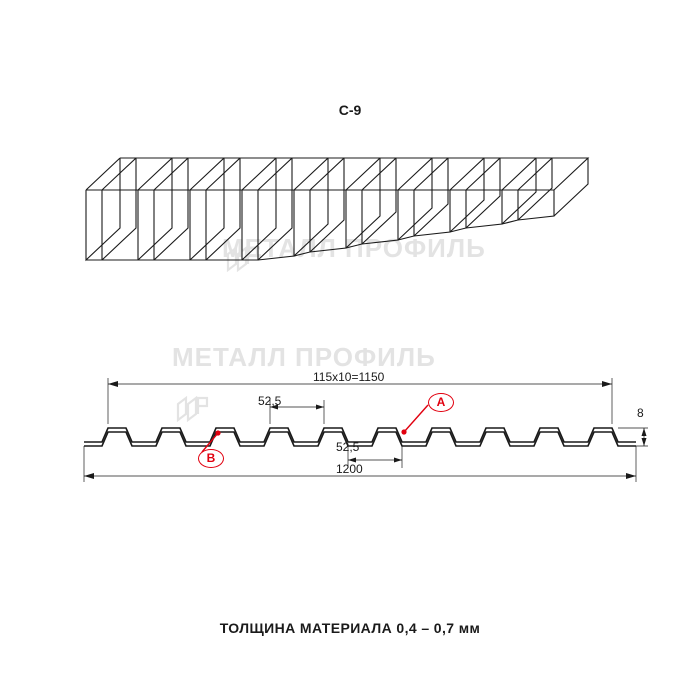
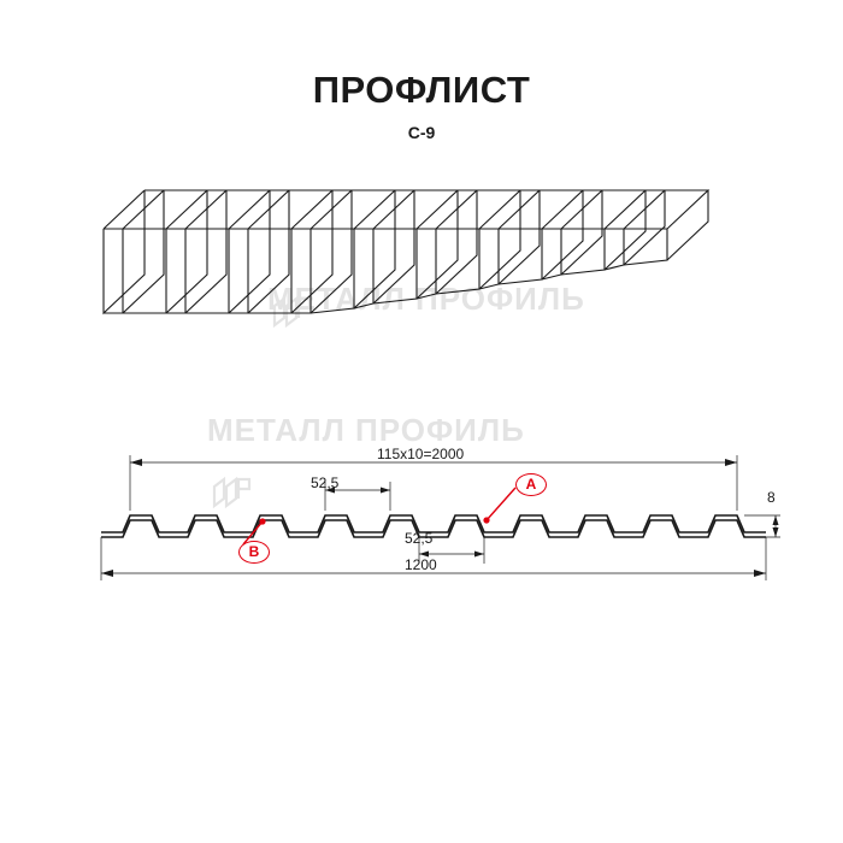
+ ПРОФЛИСТ
  С-9
  МАЛЛ ПРОФИЛЬ
  МЕТАЛЛ ПРОФИЛЬ
- 115х10=1150
+ 115х10=2000
  52,5
  52,5
  1200
  8
  A
  B
- ТОЛЩИНА МАТЕРИАЛА 0,4 – 0,7 мм
